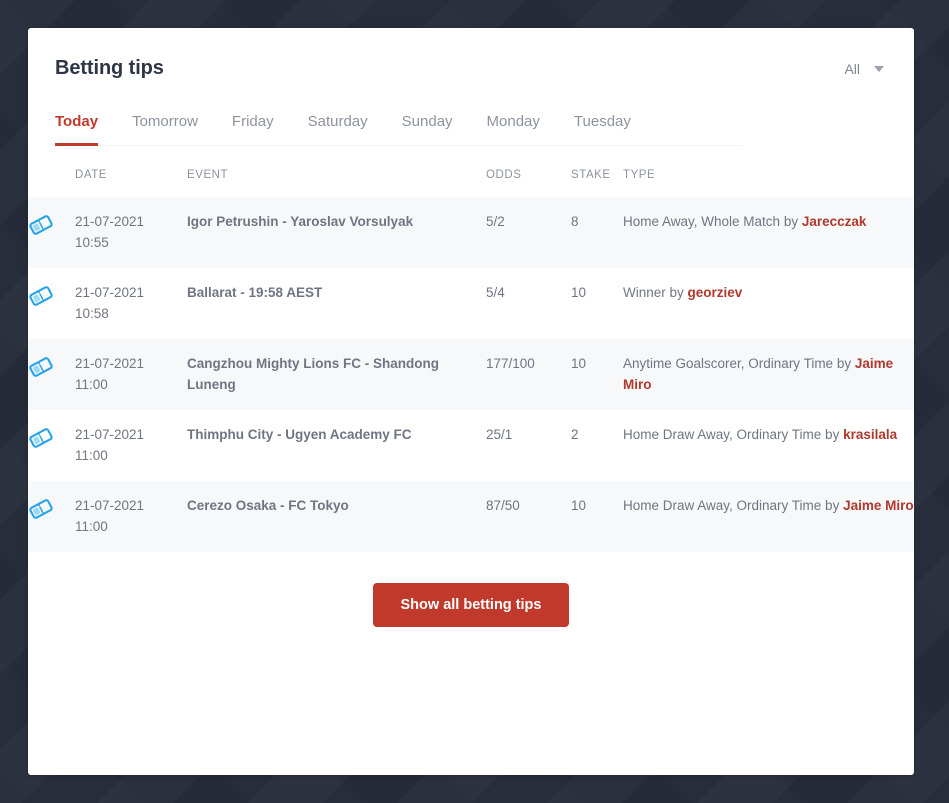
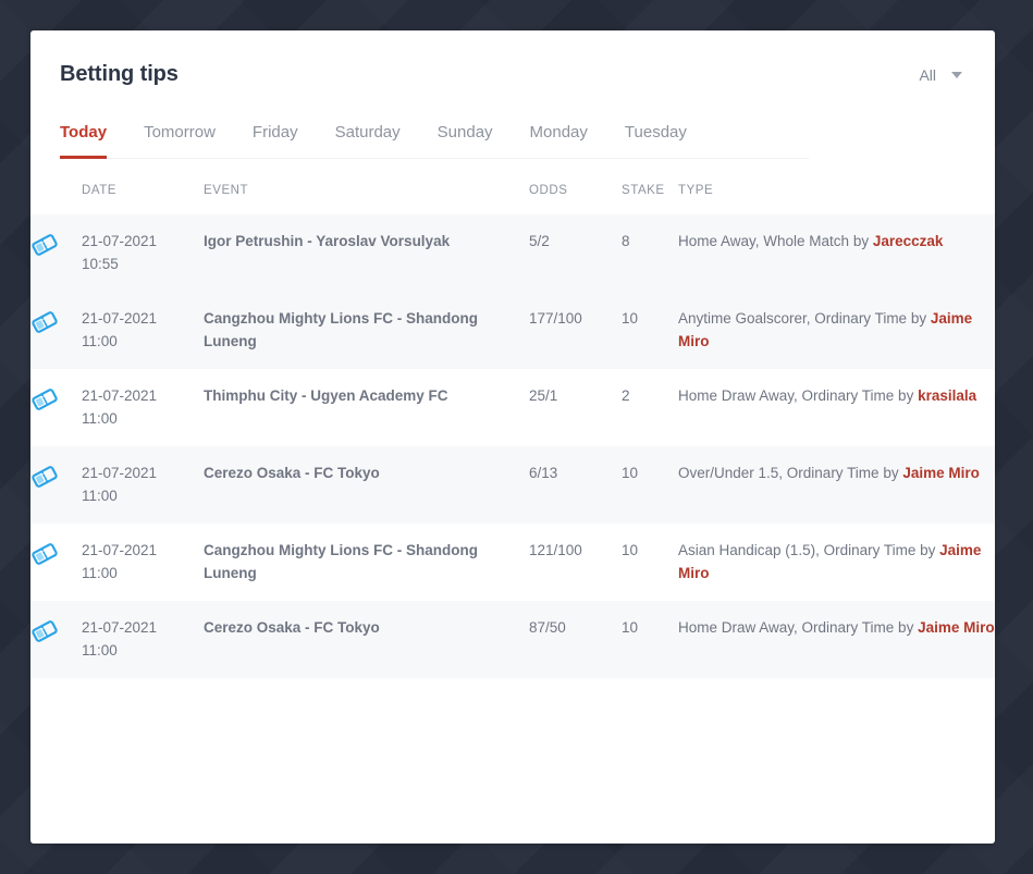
  Betting tips
  All
  Today
  Tomorrow
  Friday
  Saturday
  Sunday
  Monday
  Tuesday
  	DATE	EVENT	ODDS	STAKE	TYPE
  	21-07-202110:55	Igor Petrushin - Yaroslav Vorsulyak	5/2	8	Home Away, Whole Match by Jarecczak
- 	21-07-202110:58	Ballarat - 19:58 AEST	5/4	10	Winner by georziev
  	21-07-202111:00	Cangzhou Mighty Lions FC - Shandong Luneng	177/100	10	Anytime Goalscorer, Ordinary Time by Jaime Miro
  	21-07-202111:00	Thimphu City - Ugyen Academy FC	25/1	2	Home Draw Away, Ordinary Time by krasilala
+ 	21-07-202111:00	Cerezo Osaka - FC Tokyo	6/13	10	Over/Under 1.5, Ordinary Time by Jaime Miro
+ 	21-07-202111:00	Cangzhou Mighty Lions FC - Shandong Luneng	121/100	10	Asian Handicap (1.5), Ordinary Time by Jaime Miro
  	21-07-202111:00	Cerezo Osaka - FC Tokyo	87/50	10	Home Draw Away, Ordinary Time by Jaime Miro
- Show all betting tips
